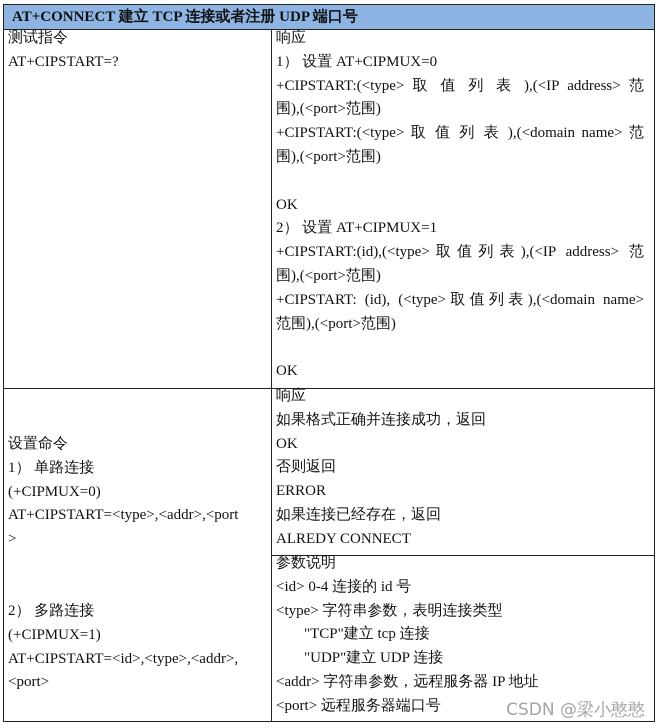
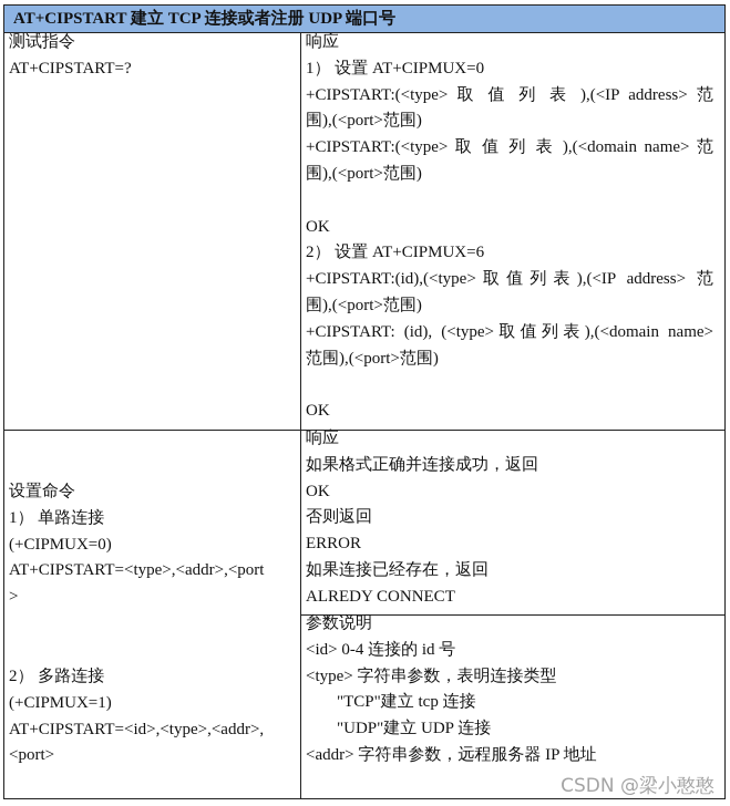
- AT+CONNECT 建立 TCP 连接或者注册 UDP 端口号
+ AT+CIPSTART 建立 TCP 连接或者注册 UDP 端口号
  测试指令
  AT+CIPSTART=?
  响应
  1） 设置 AT+CIPMUX=0
  +CIPSTART:(<type> 取 值 列 表 ),(<IP address> 范
  围),(<port>范围)
  +CIPSTART:(<type> 取 值 列 表 ),(<domain name> 范
  围),(<port>范围)
  OK
- 2） 设置 AT+CIPMUX=1
+ 2） 设置 AT+CIPMUX=6
  +CIPSTART:(id),(<type>取值列表),(<IP address> 范
  围),(<port>范围)
  +CIPSTART: (id), (<type>取值列表),(<domain name>
  范围),(<port>范围)
  OK
  设置命令
  1） 单路连接
  (+CIPMUX=0)
  AT+CIPSTART=<type>,<addr>,<port
  >
  2） 多路连接
  (+CIPMUX=1)
  AT+CIPSTART=<id>,<type>,<addr>,
  <port>
  响应
  如果格式正确并连接成功，返回
  OK
  否则返回
  ERROR
  如果连接已经存在，返回
  ALREDY CONNECT
  参数说明
  <id> 0-4 连接的 id 号
  <type> 字符串参数，表明连接类型
  "TCP"建立 tcp 连接
  "UDP"建立 UDP 连接
  <addr> 字符串参数，远程服务器 IP 地址
- <port> 远程服务器端口号
  CSDN @梁小憨憨
